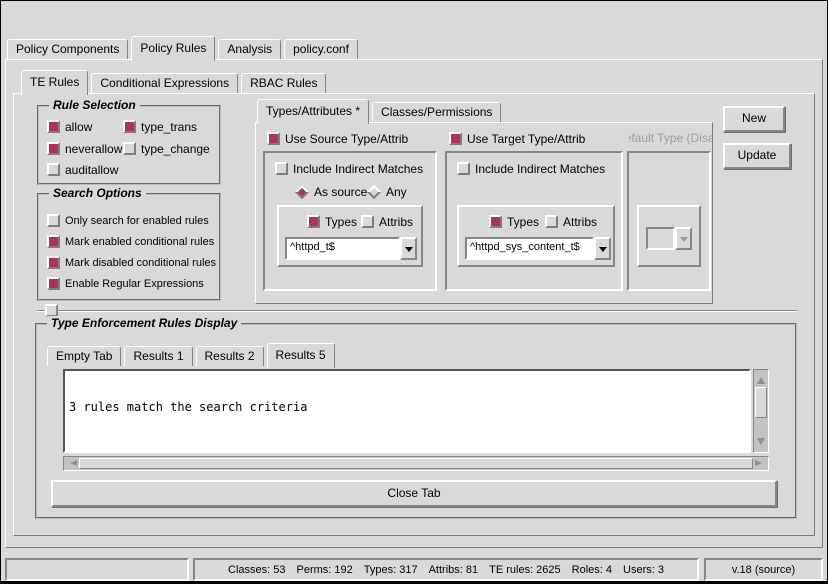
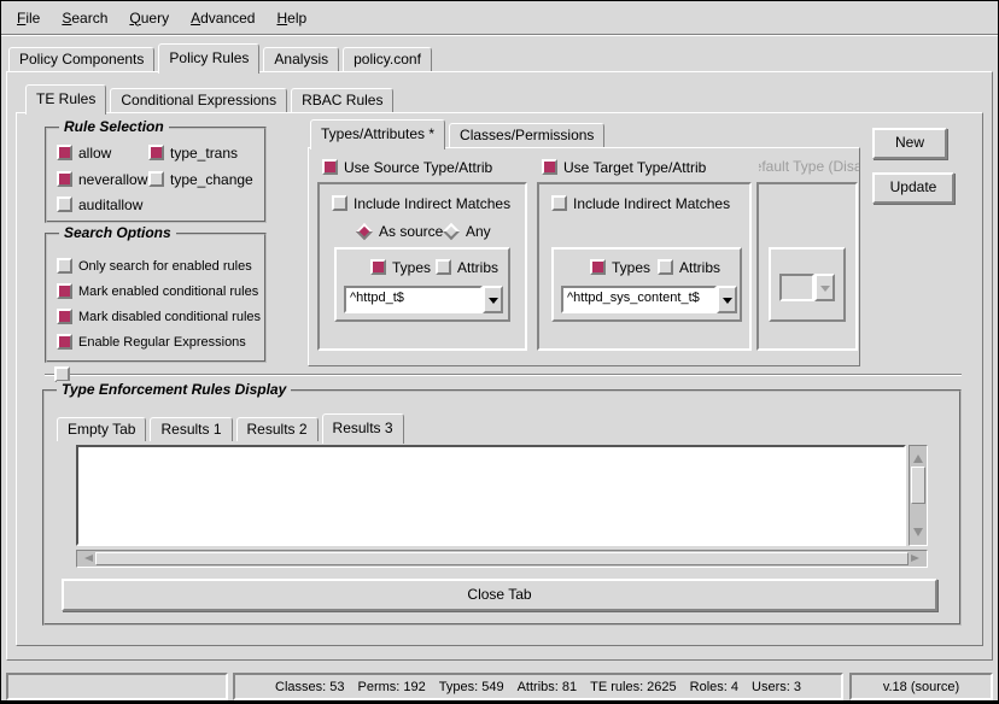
+ File
+ Search
+ Query
+ Advanced
+ Help
  Policy Components
  Policy Rules
  Analysis
  policy.conf
  TE Rules
  Conditional Expressions
  RBAC Rules
  Rule Selection
  allow
  type_trans
  neverallow
  type_change
  auditallow
  Search Options
  Only search for enabled rules
  Mark enabled conditional rules
  Mark disabled conditional rules
  Enable Regular Expressions
  Types/Attributes *
  Classes/Permissions
  Use Source Type/Attrib
  Include Indirect Matches
  As source
  Any
  Types
  Attribs
  ^httpd_t$
  Use Target Type/Attrib
  Include Indirect Matches
  Types
  Attribs
  ^httpd_sys_content_t$
  New
  Update
  Type Enforcement Rules Display
  Empty Tab
  Results 1
  Results 2
- Results 5
+ Results 3
- 3 rules match the search criteria
  Close Tab
  Classes: 53
  Perms: 192
- Types: 317
+ Types: 549
  Attribs: 81
  TE rules: 2625
  Roles: 4
  Users: 3
  v.18 (source)
